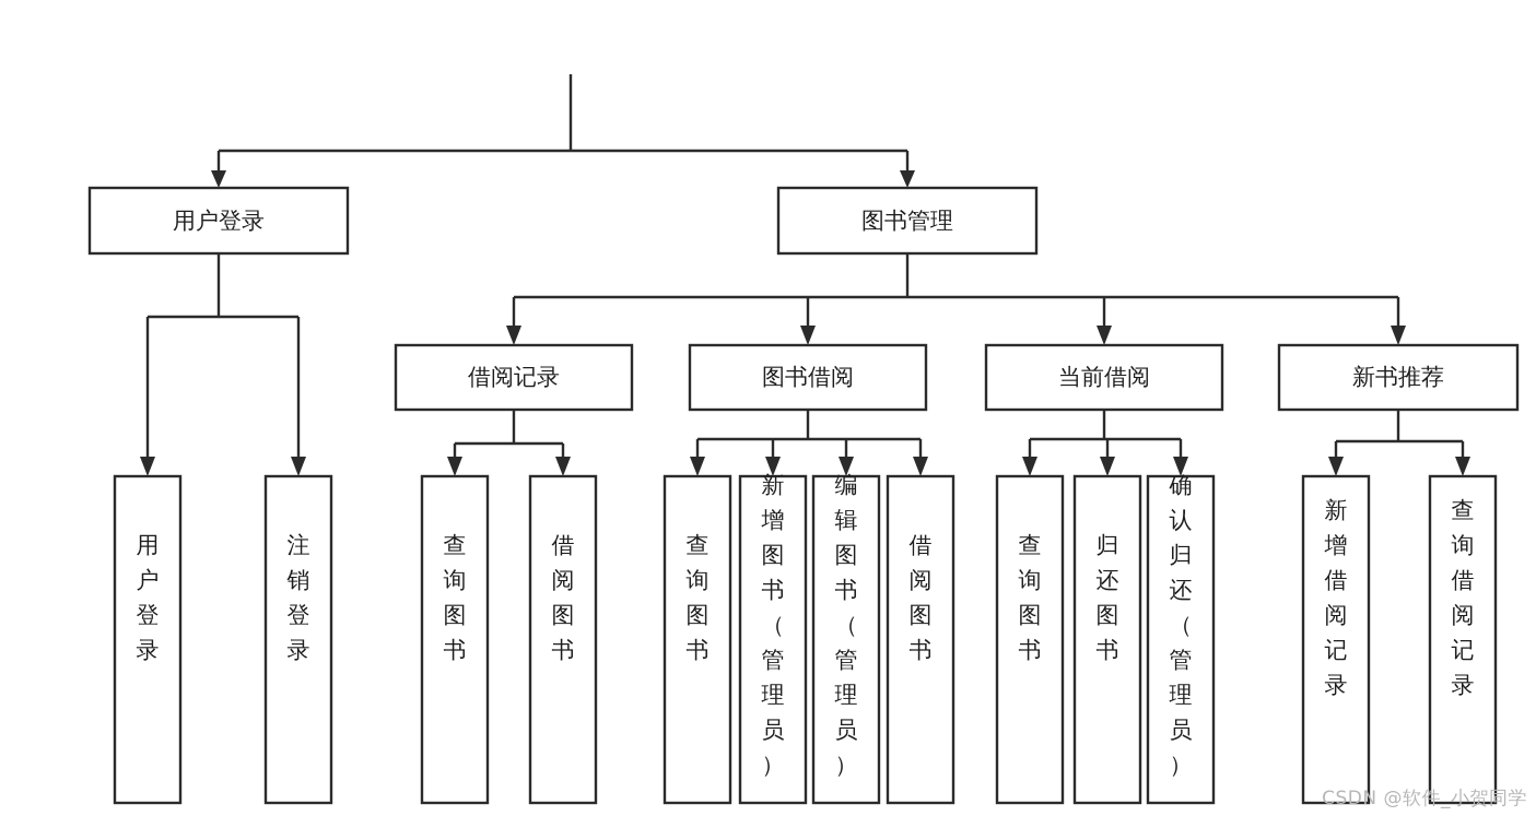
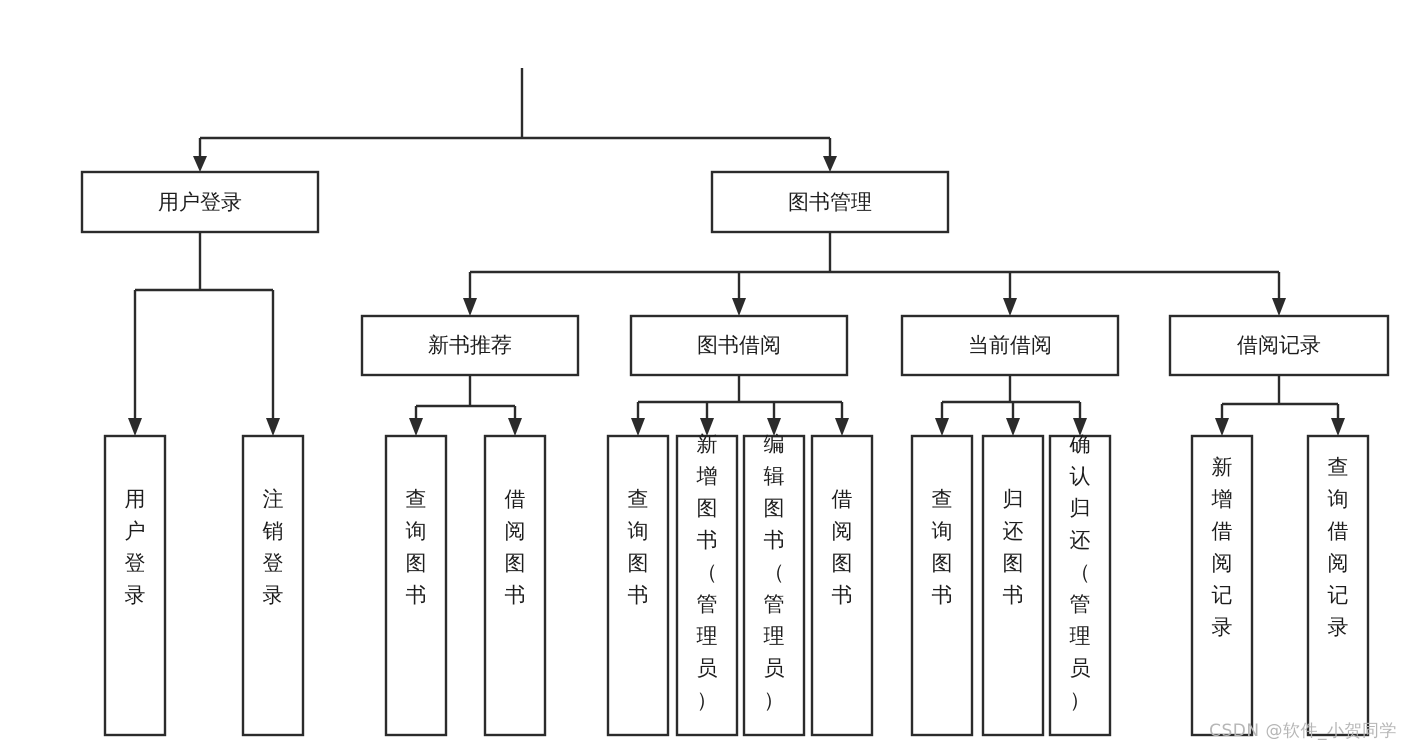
  用户登录
  图书管理
- 借阅记录
+ 新书推荐
  图书借阅
  当前借阅
- 新书推荐
+ 借阅记录
  用户登录
  注销登录
  查询图书
  借阅图书
  查询图书
  新增图书（管理员）
  编辑图书（管理员）
  借阅图书
  查询图书
  归还图书
  确认归还（管理员）
  新增借阅记录
  查询借阅记录
  CSDN @软件_小贺同学
